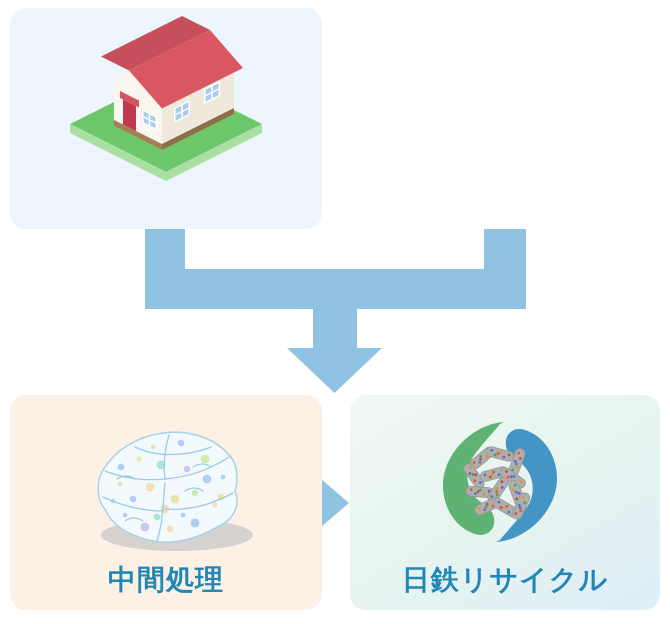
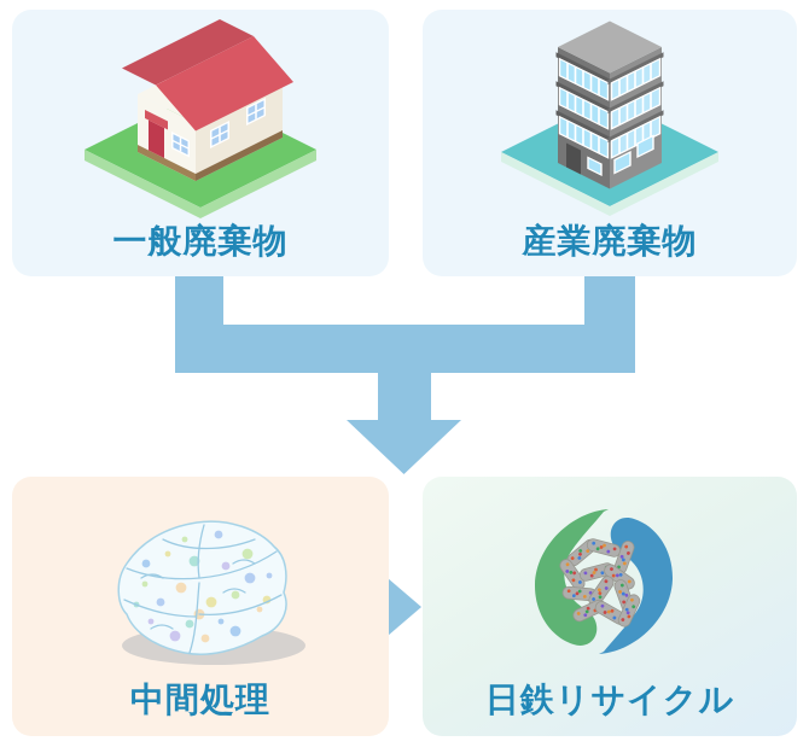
+ 一般廃棄物
+ 産業廃棄物
  中間処理
  日鉄リサイクル
